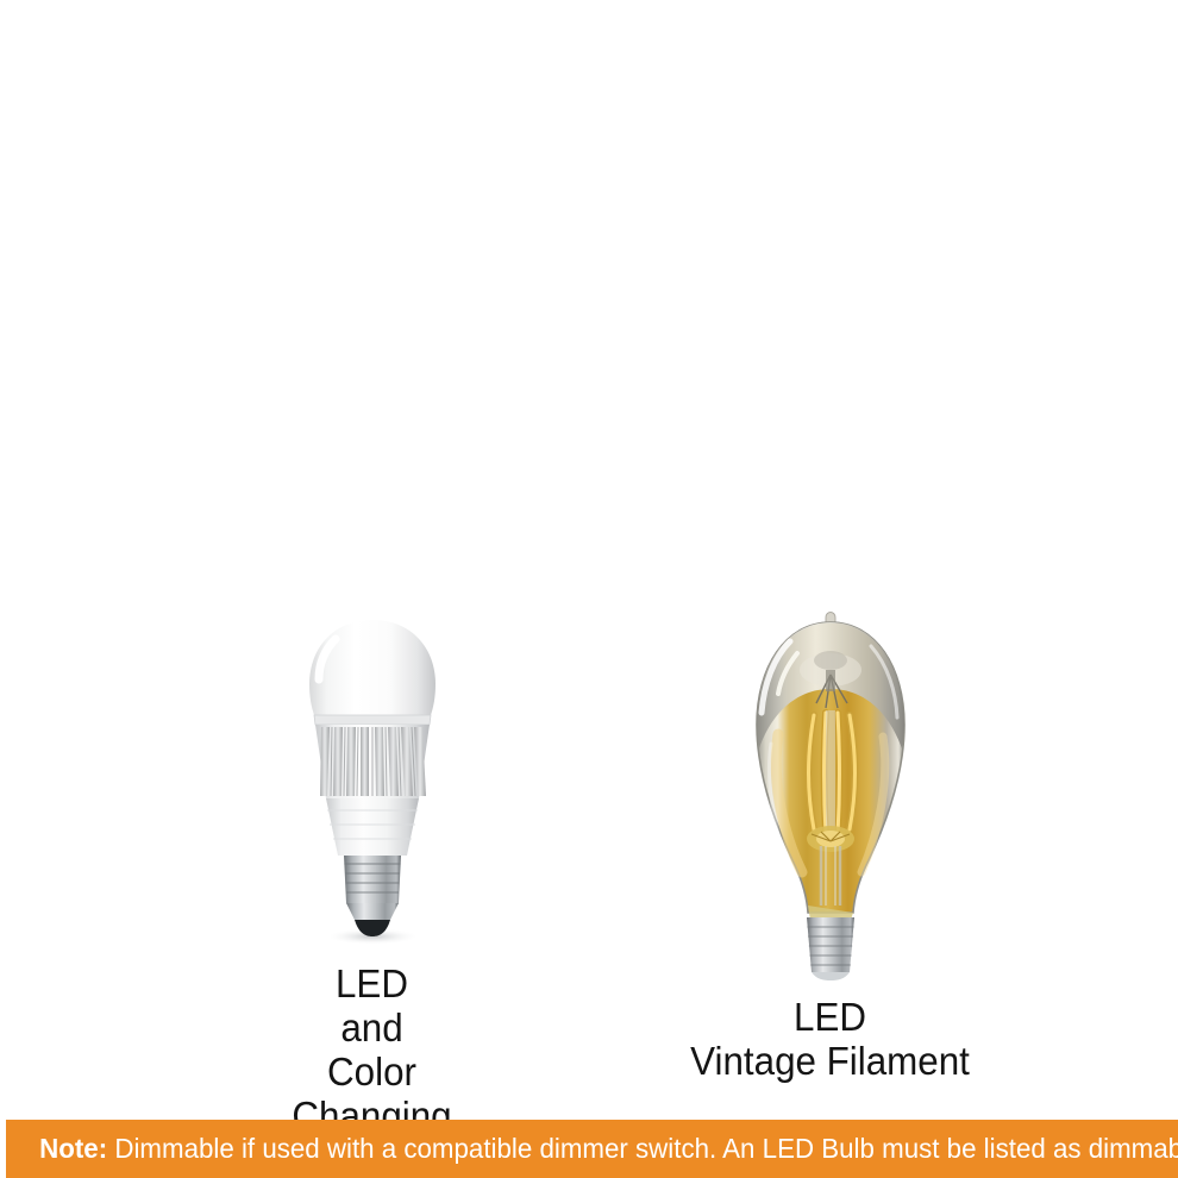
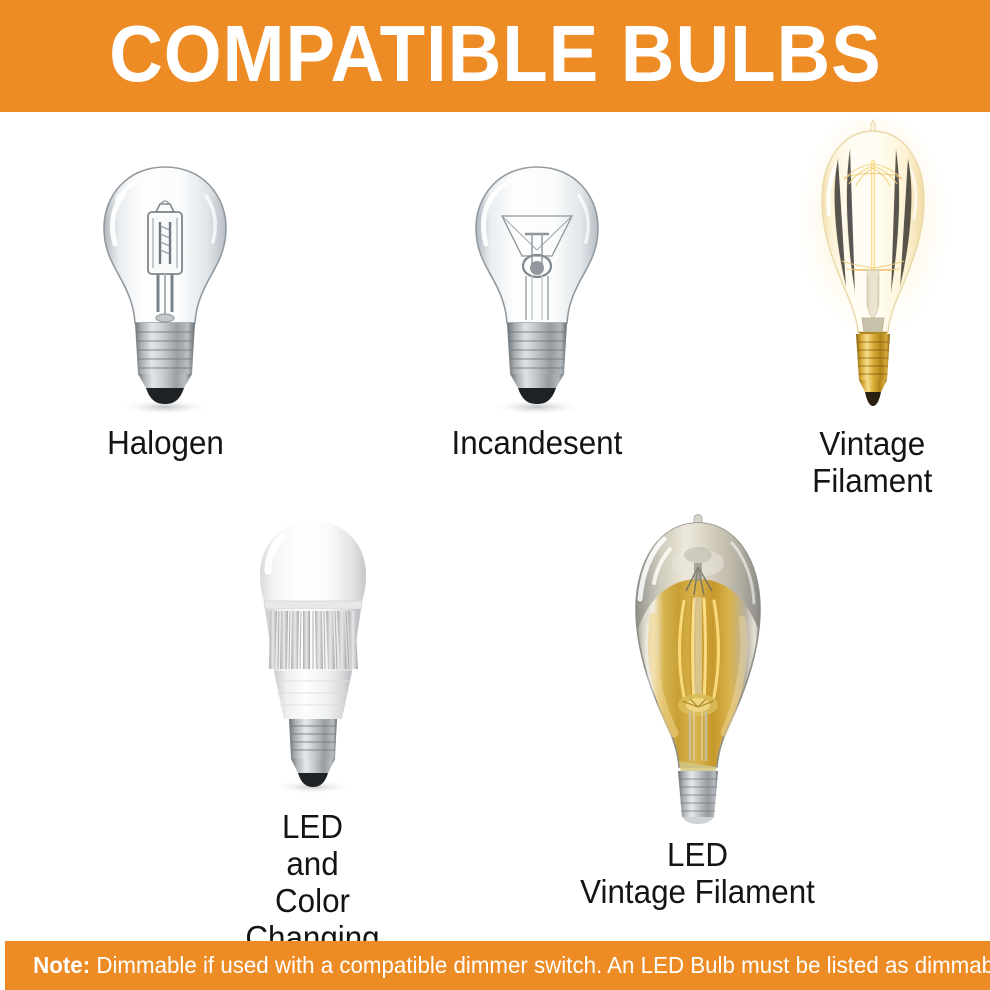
+ COMPATIBLE BULBS
+ Halogen
+ Incandesent
+ Vintage
+ Filament
  LED
  and
  Color Changing
  LED
  Vintage Filament
  Note: Dimmable if used with a compatible dimmer switch. An LED Bulb must be listed as dimmab
